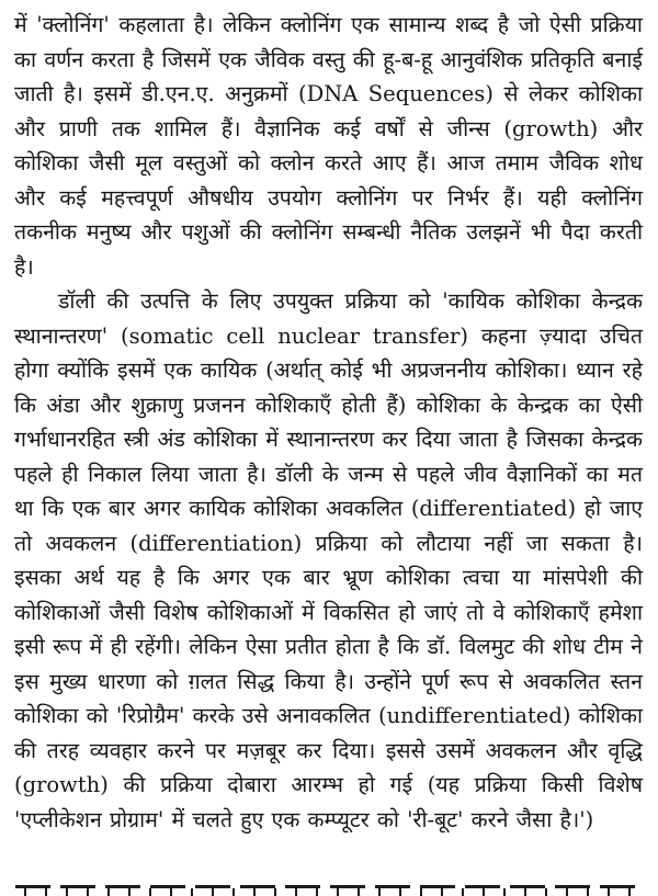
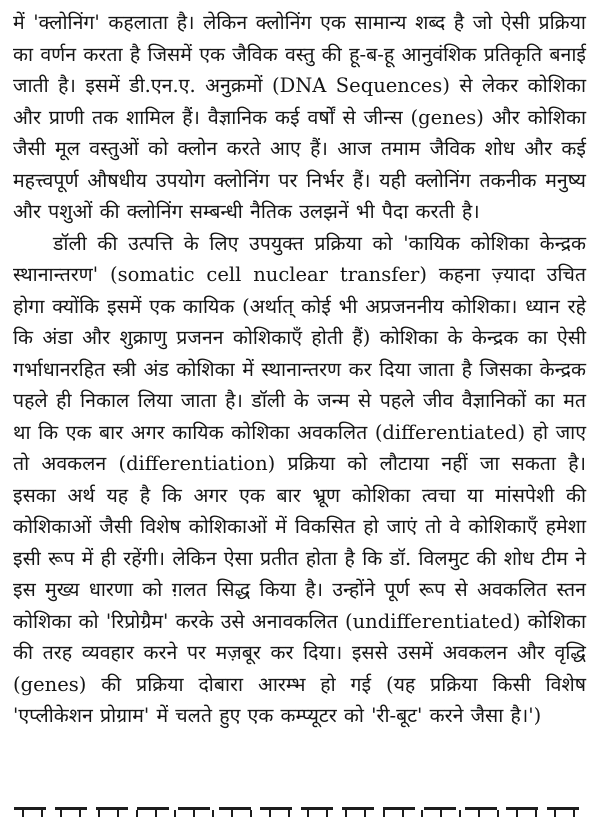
- में 'क्लोनिंग' कहलाता है। लेकिन क्लोनिंग एक सामान्य शब्द है जो ऐसी प्रक्रिया का वर्णन करता है जिसमें एक जैविक वस्तु की हू-ब-हू आनुवंशिक प्रतिकृति बनाई जाती है। इसमें डी.एन.ए. अनुक्रमों (DNA Sequences) से लेकर कोशिका और प्राणी तक शामिल हैं। वैज्ञानिक कई वर्षों से जीन्स (growth) और कोशिका जैसी मूल वस्तुओं को क्लोन करते आए हैं। आज तमाम जैविक शोध और कई महत्त्वपूर्ण औषधीय उपयोग क्लोनिंग पर निर्भर हैं। यही क्लोनिंग तकनीक मनुष्य और पशुओं की क्लोनिंग सम्बन्धी नैतिक उलझनें भी पैदा करती है।
+ में 'क्लोनिंग' कहलाता है। लेकिन क्लोनिंग एक सामान्य शब्द है जो ऐसी प्रक्रिया का वर्णन करता है जिसमें एक जैविक वस्तु की हू-ब-हू आनुवंशिक प्रतिकृति बनाई जाती है। इसमें डी.एन.ए. अनुक्रमों (DNA Sequences) से लेकर कोशिका और प्राणी तक शामिल हैं। वैज्ञानिक कई वर्षों से जीन्स (genes) और कोशिका जैसी मूल वस्तुओं को क्लोन करते आए हैं। आज तमाम जैविक शोध और कई महत्त्वपूर्ण औषधीय उपयोग क्लोनिंग पर निर्भर हैं। यही क्लोनिंग तकनीक मनुष्य और पशुओं की क्लोनिंग सम्बन्धी नैतिक उलझनें भी पैदा करती है।
- डॉली की उत्पत्ति के लिए उपयुक्त प्रक्रिया को 'कायिक कोशिका केन्द्रक स्थानान्तरण' (somatic cell nuclear transfer) कहना ज़्यादा उचित होगा क्योंकि इसमें एक कायिक (अर्थात् कोई भी अप्रजननीय कोशिका। ध्यान रहे कि अंडा और शुक्राणु प्रजनन कोशिकाएँ होती हैं) कोशिका के केन्द्रक का ऐसी गर्भाधानरहित स्त्री अंड कोशिका में स्थानान्तरण कर दिया जाता है जिसका केन्द्रक पहले ही निकाल लिया जाता है। डॉली के जन्म से पहले जीव वैज्ञानिकों का मत था कि एक बार अगर कायिक कोशिका अवकलित (differentiated) हो जाए तो अवकलन (differentiation) प्रक्रिया को लौटाया नहीं जा सकता है। इसका अर्थ यह है कि अगर एक बार भ्रूण कोशिका त्वचा या मांसपेशी की कोशिकाओं जैसी विशेष कोशिकाओं में विकसित हो जाएं तो वे कोशिकाएँ हमेशा इसी रूप में ही रहेंगी। लेकिन ऐसा प्रतीत होता है कि डॉ. विलमुट की शोध टीम ने इस मुख्य धारणा को ग़लत सिद्ध किया है। उन्होंने पूर्ण रूप से अवकलित स्तन कोशिका को 'रिप्रोग्रैम' करके उसे अनावकलित (undifferentiated) कोशिका की तरह व्यवहार करने पर मज़बूर कर दिया। इससे उसमें अवकलन और वृद्धि (growth) की प्रक्रिया दोबारा आरम्भ हो गई (यह प्रक्रिया किसी विशेष 'एप्लीकेशन प्रोग्राम' में चलते हुए एक कम्प्यूटर को 'री-बूट' करने जैसा है।')
+ डॉली की उत्पत्ति के लिए उपयुक्त प्रक्रिया को 'कायिक कोशिका केन्द्रक स्थानान्तरण' (somatic cell nuclear transfer) कहना ज़्यादा उचित होगा क्योंकि इसमें एक कायिक (अर्थात् कोई भी अप्रजननीय कोशिका। ध्यान रहे कि अंडा और शुक्राणु प्रजनन कोशिकाएँ होती हैं) कोशिका के केन्द्रक का ऐसी गर्भाधानरहित स्त्री अंड कोशिका में स्थानान्तरण कर दिया जाता है जिसका केन्द्रक पहले ही निकाल लिया जाता है। डॉली के जन्म से पहले जीव वैज्ञानिकों का मत था कि एक बार अगर कायिक कोशिका अवकलित (differentiated) हो जाए तो अवकलन (differentiation) प्रक्रिया को लौटाया नहीं जा सकता है। इसका अर्थ यह है कि अगर एक बार भ्रूण कोशिका त्वचा या मांसपेशी की कोशिकाओं जैसी विशेष कोशिकाओं में विकसित हो जाएं तो वे कोशिकाएँ हमेशा इसी रूप में ही रहेंगी। लेकिन ऐसा प्रतीत होता है कि डॉ. विलमुट की शोध टीम ने इस मुख्य धारणा को ग़लत सिद्ध किया है। उन्होंने पूर्ण रूप से अवकलित स्तन कोशिका को 'रिप्रोग्रैम' करके उसे अनावकलित (undifferentiated) कोशिका की तरह व्यवहार करने पर मज़बूर कर दिया। इससे उसमें अवकलन और वृद्धि (genes) की प्रक्रिया दोबारा आरम्भ हो गई (यह प्रक्रिया किसी विशेष 'एप्लीकेशन प्रोग्राम' में चलते हुए एक कम्प्यूटर को 'री-बूट' करने जैसा है।')
